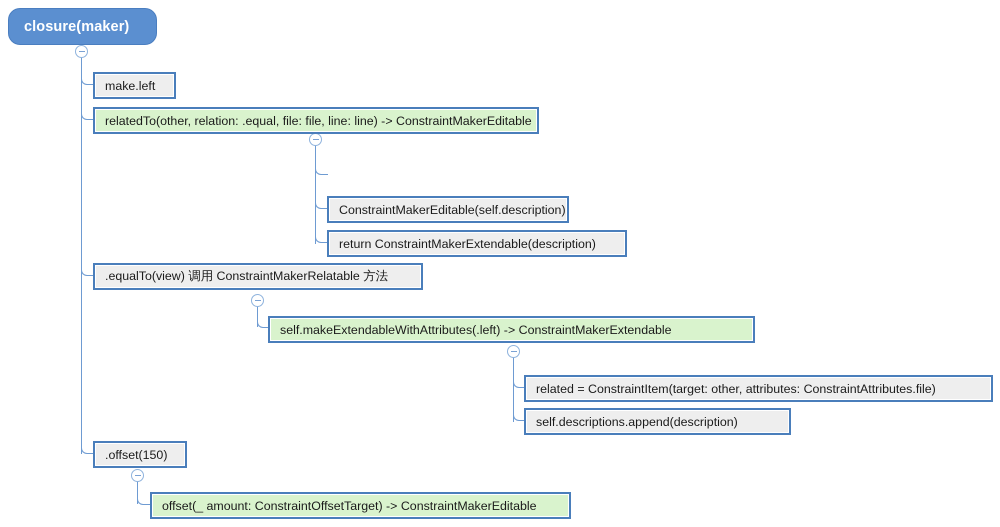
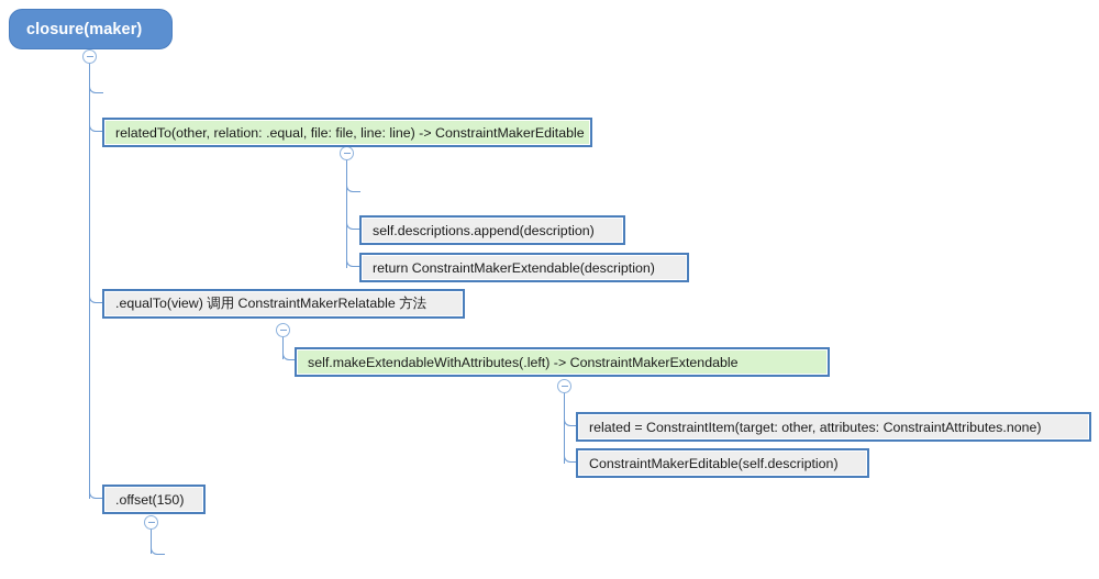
  closure(maker)
- make.left
  relatedTo(other, relation: .equal, file: file, line: line) -> ConstraintMakerEditable
- ConstraintMakerEditable(self.description)
+ self.descriptions.append(description)
  return ConstraintMakerExtendable(description)
  .equalTo(view) 调用 ConstraintMakerRelatable 方法
  self.makeExtendableWithAttributes(.left) -> ConstraintMakerExtendable
- related = ConstraintItem(target: other, attributes: ConstraintAttributes.file)
+ related = ConstraintItem(target: other, attributes: ConstraintAttributes.none)
- self.descriptions.append(description)
+ ConstraintMakerEditable(self.description)
  .offset(150)
- offset(_ amount: ConstraintOffsetTarget) -> ConstraintMakerEditable
